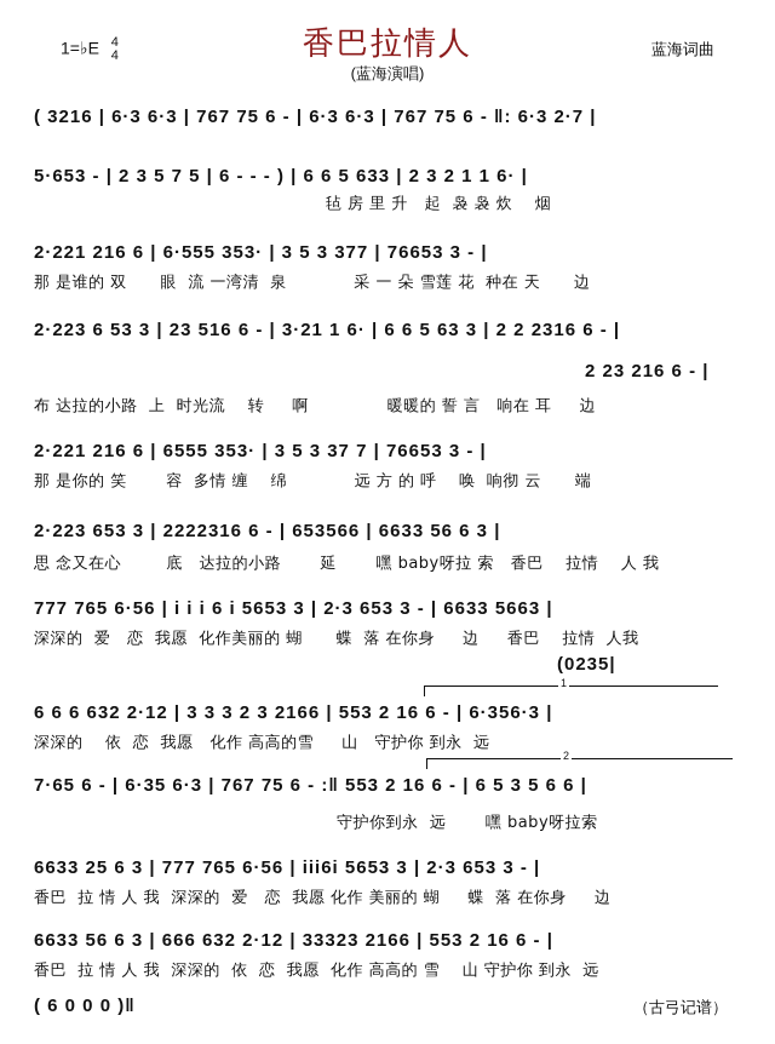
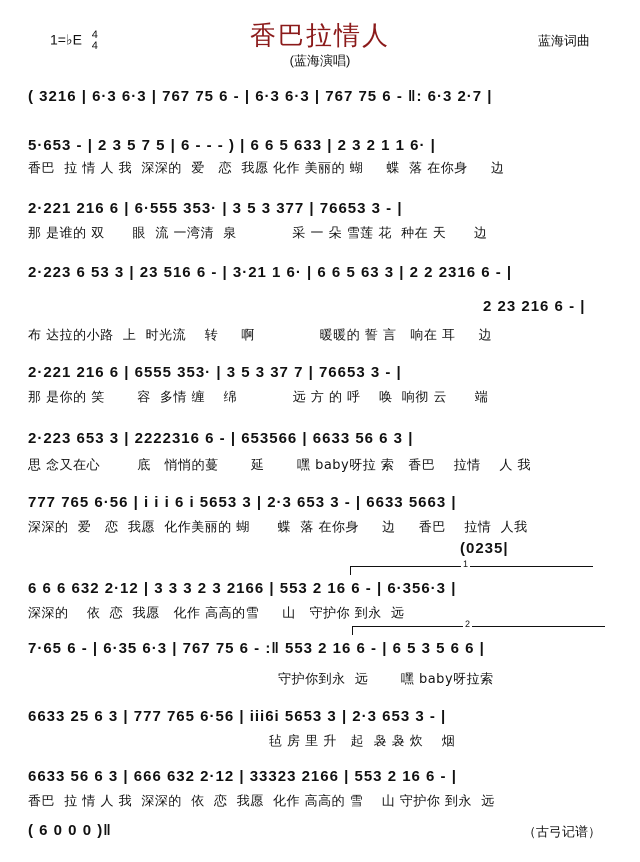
  1=♭E
  4
  4
  香巴拉情人
  (蓝海演唱)
  蓝海词曲
  ( 3216 | 6·3 6·3 | 767 75 6 - | 6·3 6·3 | 767 75 6 - ‖: 6·3 2·7 |
  5·653 - | 2 3 5 7 5 | 6 - - - ) | 6 6 5 633 | 2 3 2 1 1 6· |
- 毡 房 里 升 起 袅 袅 炊 烟
+ 香巴 拉 情 人 我 深深的 爱 恋 我愿 化作 美丽的 蝴 蝶 落 在你身 边
  2·221 216 6 | 6·555 353· | 3 5 3 377 | 76653 3 - |
  那 是谁的 双 眼 流 一湾清 泉 采 一 朵 雪莲 花 种在 天 边
  2·223 6 53 3 | 23 516 6 - | 3·21 1 6· | 6 6 5 63 3 | 2 2 2316 6 - |
  2 23 216 6 - |
  布 达拉的小路 上 时光流 转 啊 暖暖的 誓 言 响在 耳 边
  2·221 216 6 | 6555 353· | 3 5 3 37 7 | 76653 3 - |
  那 是你的 笑 容 多情 缠 绵 远 方 的 呼 唤 响彻 云 端
  2·223 653 3 | 2222316 6 - | 653566 | 6633 56 6 3 |
- 思 念又在心 底 达拉的小路 延 嘿 baby呀拉 索 香巴 拉情 人 我
+ 思 念又在心 底 悄悄的蔓 延 嘿 baby呀拉 索 香巴 拉情 人 我
  777 765 6·56 | i i i 6 i 5653 3 | 2·3 653 3 - | 6633 5663 |
  深深的 爱 恋 我愿 化作美丽的 蝴 蝶 落 在你身 边 香巴 拉情 人我
  (0235|
  1
  6 6 6 632 2·12 | 3 3 3 2 3 2166 | 553 2 16 6 - | 6·356·3 |
  深深的 依 恋 我愿 化作 高高的雪 山 守护你 到永 远
  2
  7·65 6 - | 6·35 6·3 | 767 75 6 - :‖ 553 2 16 6 - | 6 5 3 5 6 6 |
  守护你到永 远 嘿 baby呀拉索
  6633 25 6 3 | 777 765 6·56 | iii6i 5653 3 | 2·3 653 3 - |
- 香巴 拉 情 人 我 深深的 爱 恋 我愿 化作 美丽的 蝴 蝶 落 在你身 边
+ 毡 房 里 升 起 袅 袅 炊 烟
  6633 56 6 3 | 666 632 2·12 | 33323 2166 | 553 2 16 6 - |
  香巴 拉 情 人 我 深深的 依 恋 我愿 化作 高高的 雪 山 守护你 到永 远
  ( 6 0 0 0 )‖
  （古弓记谱）
